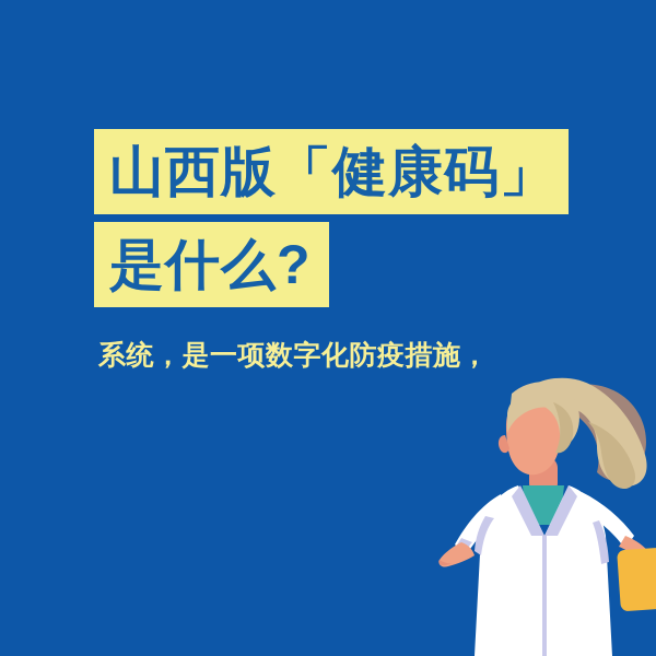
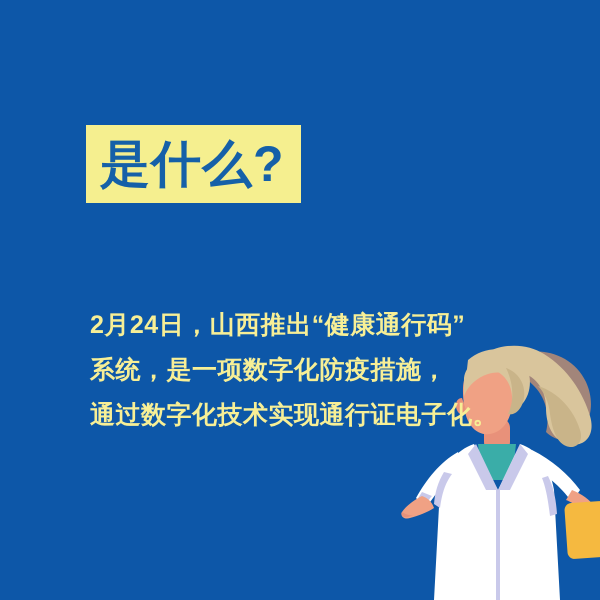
- 山西版「健康码」
  是什么?
+ 2月24日，山西推出“健康通行码”
  系统，是一项数字化防疫措施，
+ 通过数字化技术实现通行证电子化。
